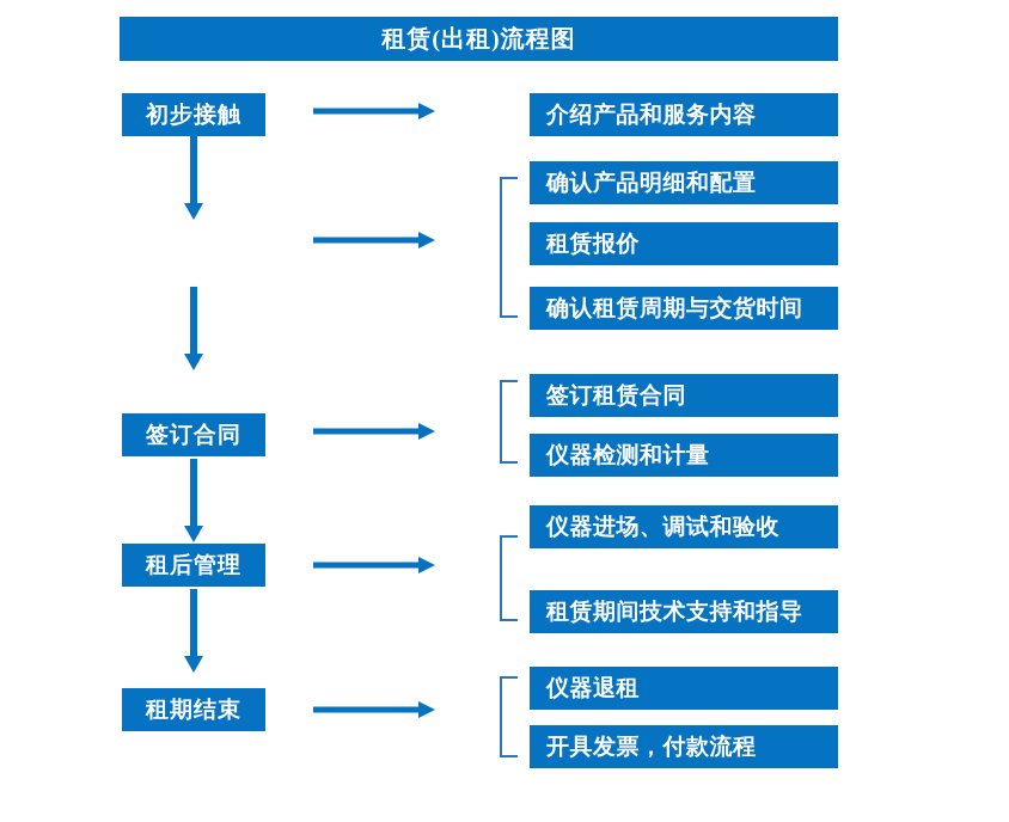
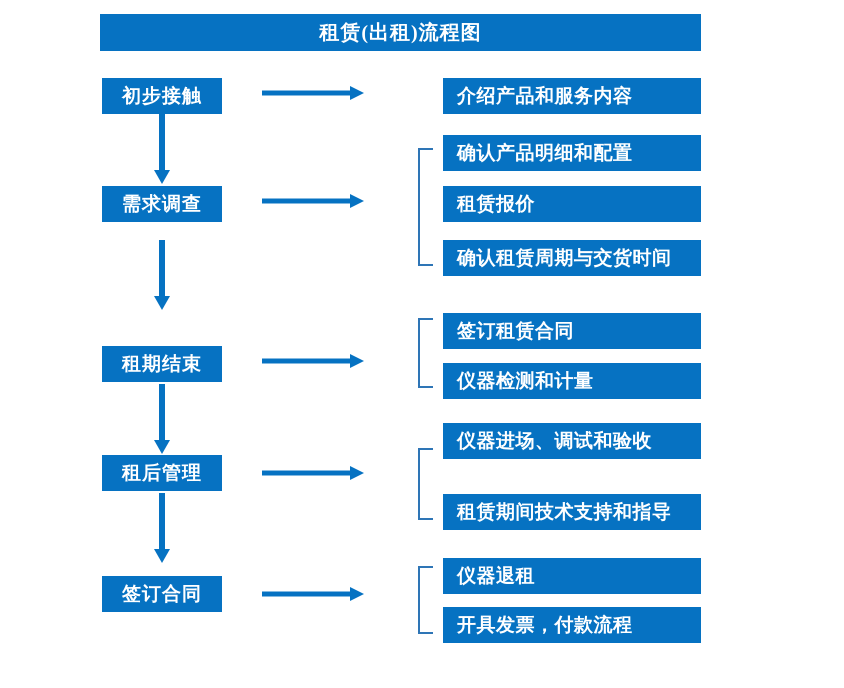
  租赁(出租)流程图
  初步接触
  介绍产品和服务内容
+ 需求调查
  确认产品明细和配置
  租赁报价
  确认租赁周期与交货时间
- 签订合同
+ 租期结束
  签订租赁合同
  仪器检测和计量
  租后管理
  仪器进场、调试和验收
  租赁期间技术支持和指导
- 租期结束
+ 签订合同
  仪器退租
  开具发票，付款流程
